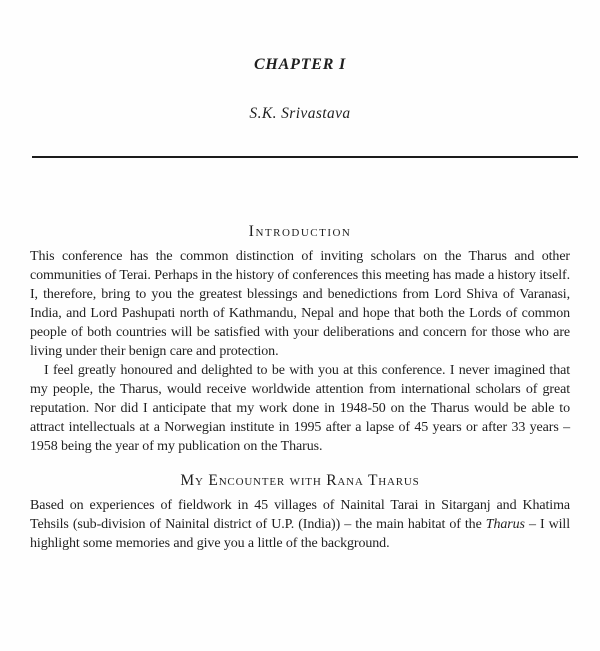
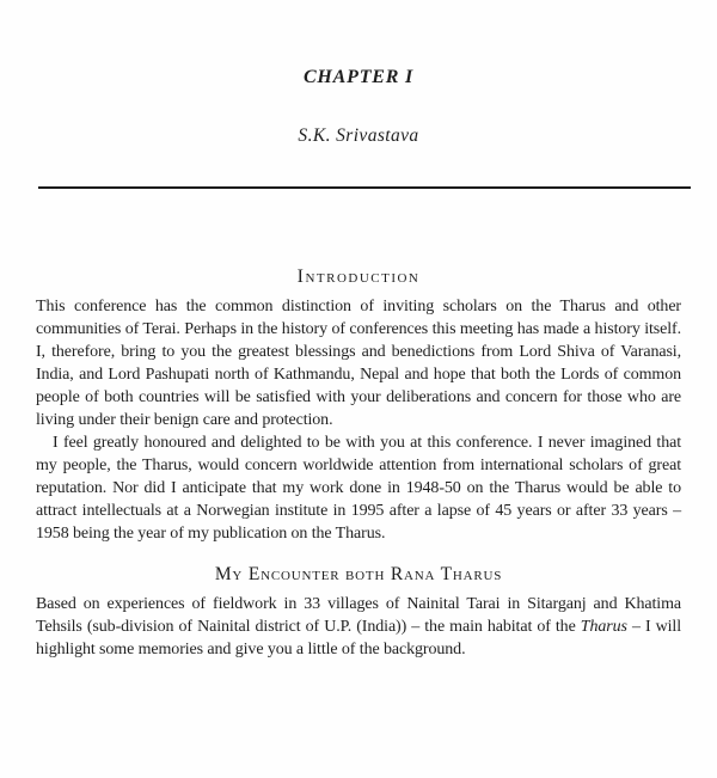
  CHAPTER I
  S.K. Srivastava
  Introduction
  This conference has the common distinction of inviting scholars on the Tharus and other communities of Terai. Perhaps in the history of conferences this meeting has made a history itself. I, therefore, bring to you the greatest blessings and benedictions from Lord Shiva of Varanasi, India, and Lord Pashupati north of Kathmandu, Nepal and hope that both the Lords of common people of both countries will be satisfied with your deliberations and concern for those who are living under their benign care and protection.
- I feel greatly honoured and delighted to be with you at this conference. I never imagined that my people, the Tharus, would receive worldwide attention from international scholars of great reputation. Nor did I anticipate that my work done in 1948-50 on the Tharus would be able to attract intellectuals at a Norwegian institute in 1995 after a lapse of 45 years or after 33 years – 1958 being the year of my publication on the Tharus.
+ I feel greatly honoured and delighted to be with you at this conference. I never imagined that my people, the Tharus, would concern worldwide attention from international scholars of great reputation. Nor did I anticipate that my work done in 1948-50 on the Tharus would be able to attract intellectuals at a Norwegian institute in 1995 after a lapse of 45 years or after 33 years – 1958 being the year of my publication on the Tharus.
- My Encounter with Rana Tharus
+ My Encounter both Rana Tharus
- Based on experiences of fieldwork in 45 villages of Nainital Tarai in Sitarganj and Khatima Tehsils (sub-division of Nainital district of U.P. (India)) – the main habitat of the Tharus – I will highlight some memories and give you a little of the background.
+ Based on experiences of fieldwork in 33 villages of Nainital Tarai in Sitarganj and Khatima Tehsils (sub-division of Nainital district of U.P. (India)) – the main habitat of the Tharus – I will highlight some memories and give you a little of the background.
